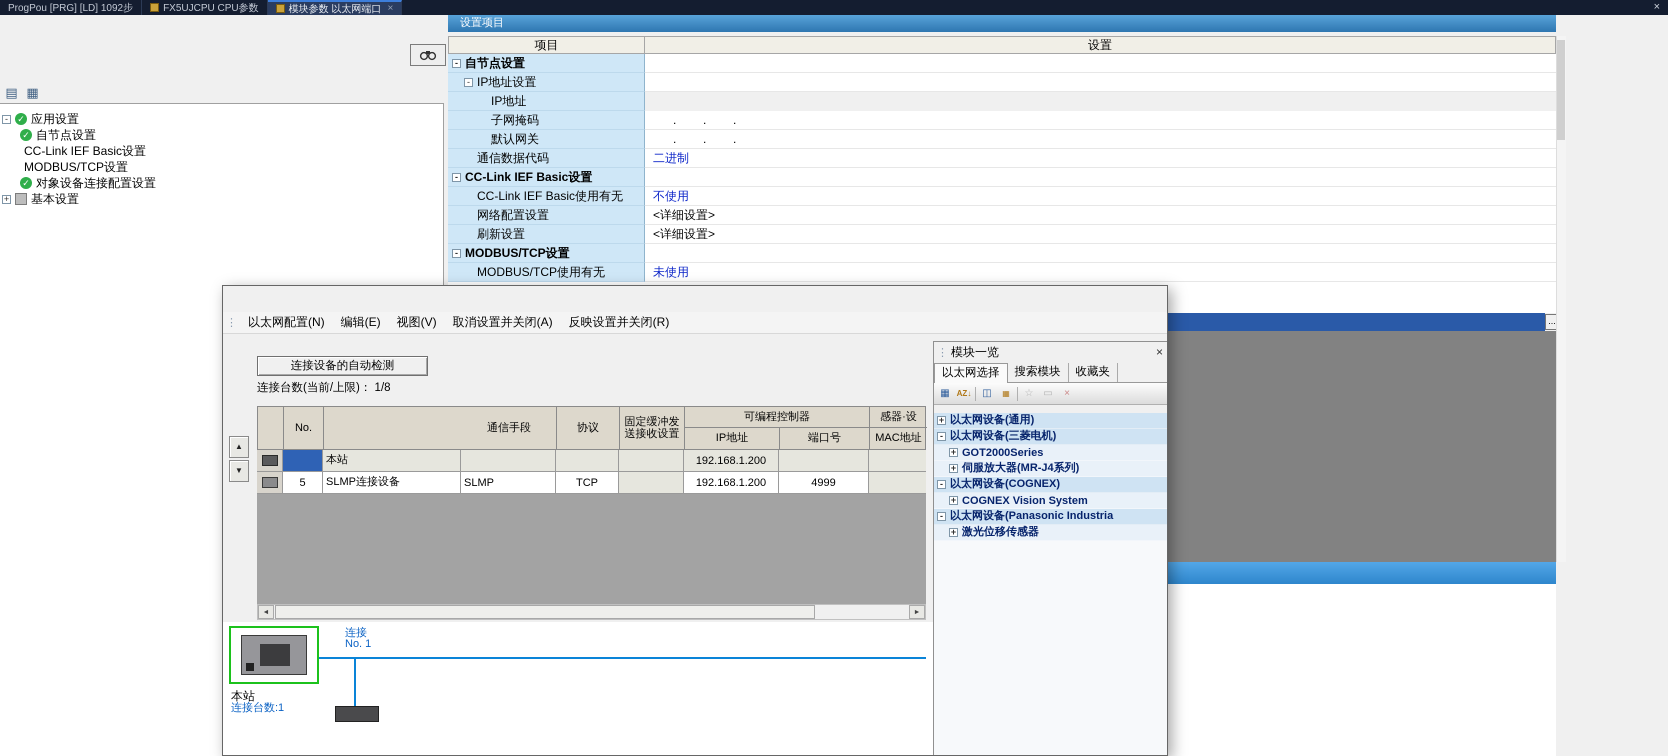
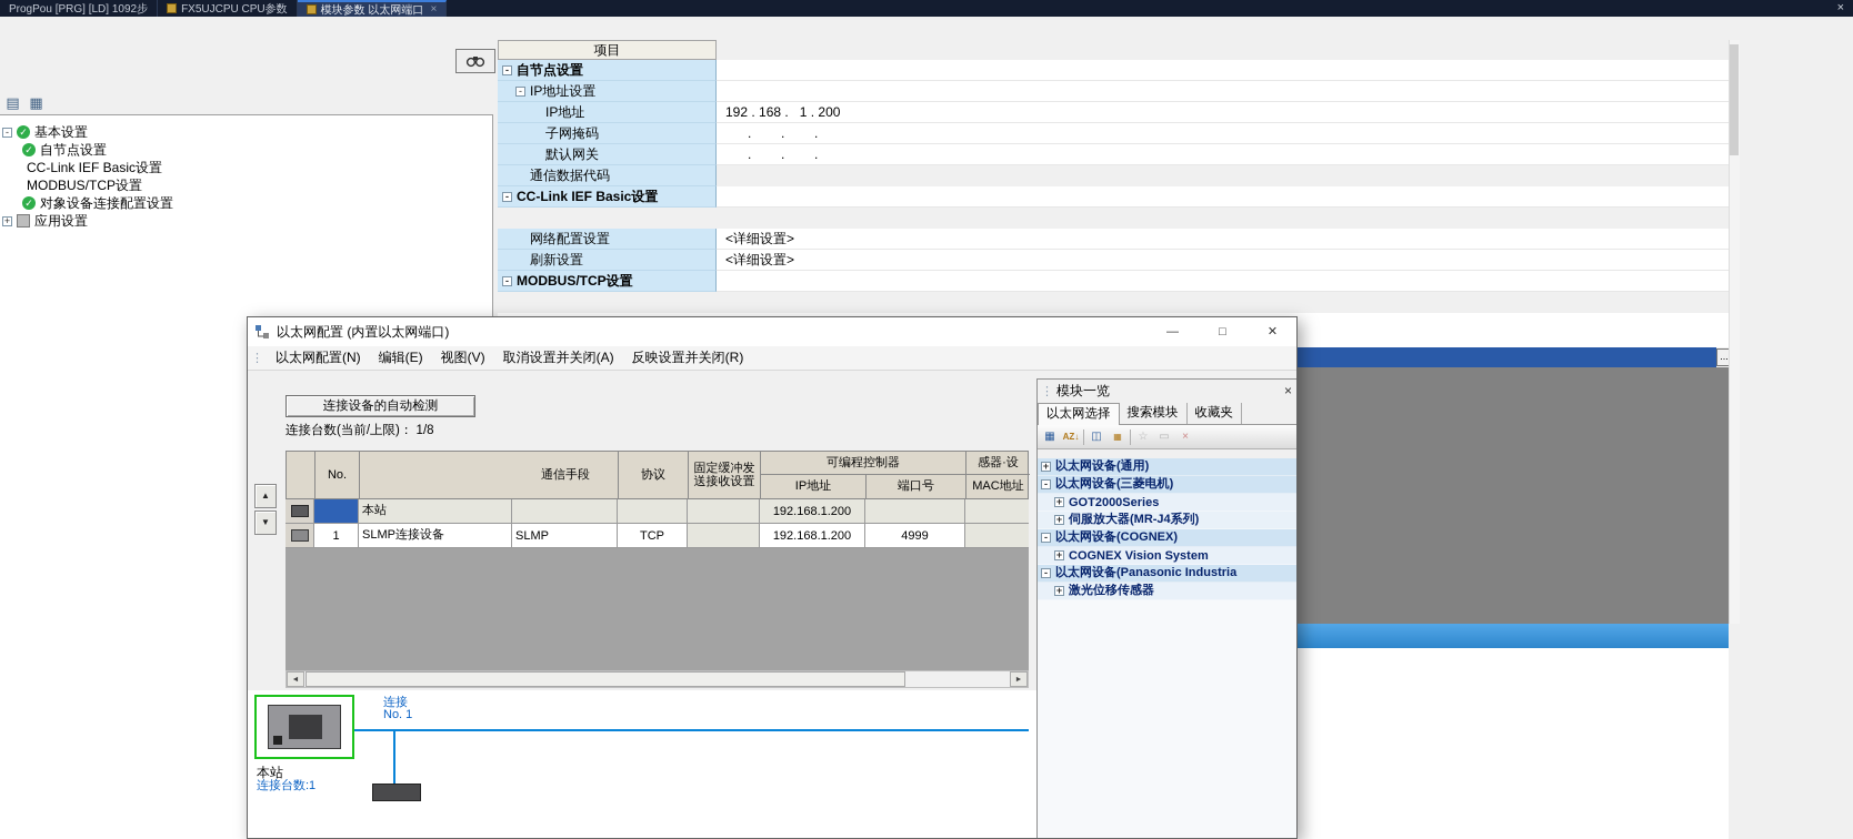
  ProgPou [PRG] [LD] 1092步
  FX5UJCPU CPU参数
  模块参数 以太网端口
  ×
  ×
  ▤
  ▦
  -
  ✓
- 应用设置
+ 基本设置
  ✓
  自节点设置
  CC-Link IEF Basic设置
  MODBUS/TCP设置
  ✓
  对象设备连接配置设置
  +
- 基本设置
+ 应用设置
- 设置项目
  项目
- 设置
  -
  自节点设置
  -
  IP地址设置
  IP地址
+ 192 . 168 . 1 . 200
  子网掩码
  . . .
  默认网关
  . . .
  通信数据代码
- 二进制
  -
  CC-Link IEF Basic设置
- CC-Link IEF Basic使用有无
- 不使用
  网络配置设置
  <详细设置>
  刷新设置
  <详细设置>
  -
  MODBUS/TCP设置
- MODBUS/TCP使用有无
- 未使用
  ...
+ 以太网配置 (内置以太网端口)
+ —
+ □
+ ✕
  ⋮
  以太网配置(N)
  编辑(E)
  视图(V)
  取消设置并关闭(A)
  反映设置并关闭(R)
  连接设备的自动检测
  连接台数(当前/上限)： 1/8
  ▲
  ▼
  No.
  通信手段
  协议
  固定缓冲发送接收设置
  可编程控制器
  IP地址
  端口号
  感器·设
  MAC地址
  本站
  192.168.1.200
- 5
+ 1
  SLMP连接设备
  SLMP
  TCP
  192.168.1.200
  4999
  本站
  连接台数:1
  连接
  No. 1
  ⋮
  模块一览
  ×
  以太网选择
  搜索模块
  收藏夹
  ▦
  AZ↓
  ◫
  ▦
  ☆
  ▭
  ×
  +
  以太网设备(通用)
  -
  以太网设备(三菱电机)
  +
  GOT2000Series
  +
  伺服放大器(MR-J4系列)
  -
  以太网设备(COGNEX)
  +
  COGNEX Vision System
  -
  以太网设备(Panasonic Industria
  +
  激光位移传感器
